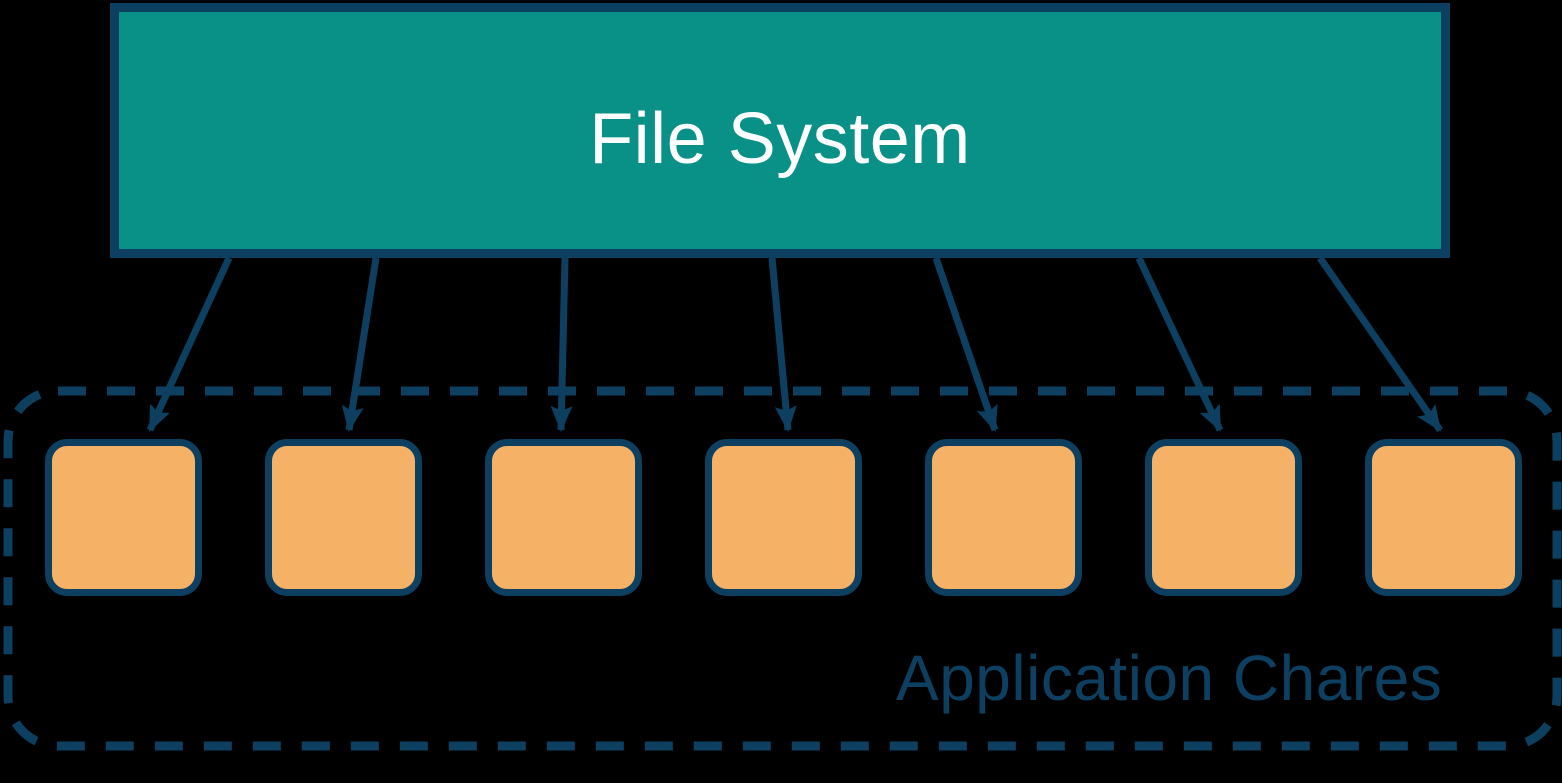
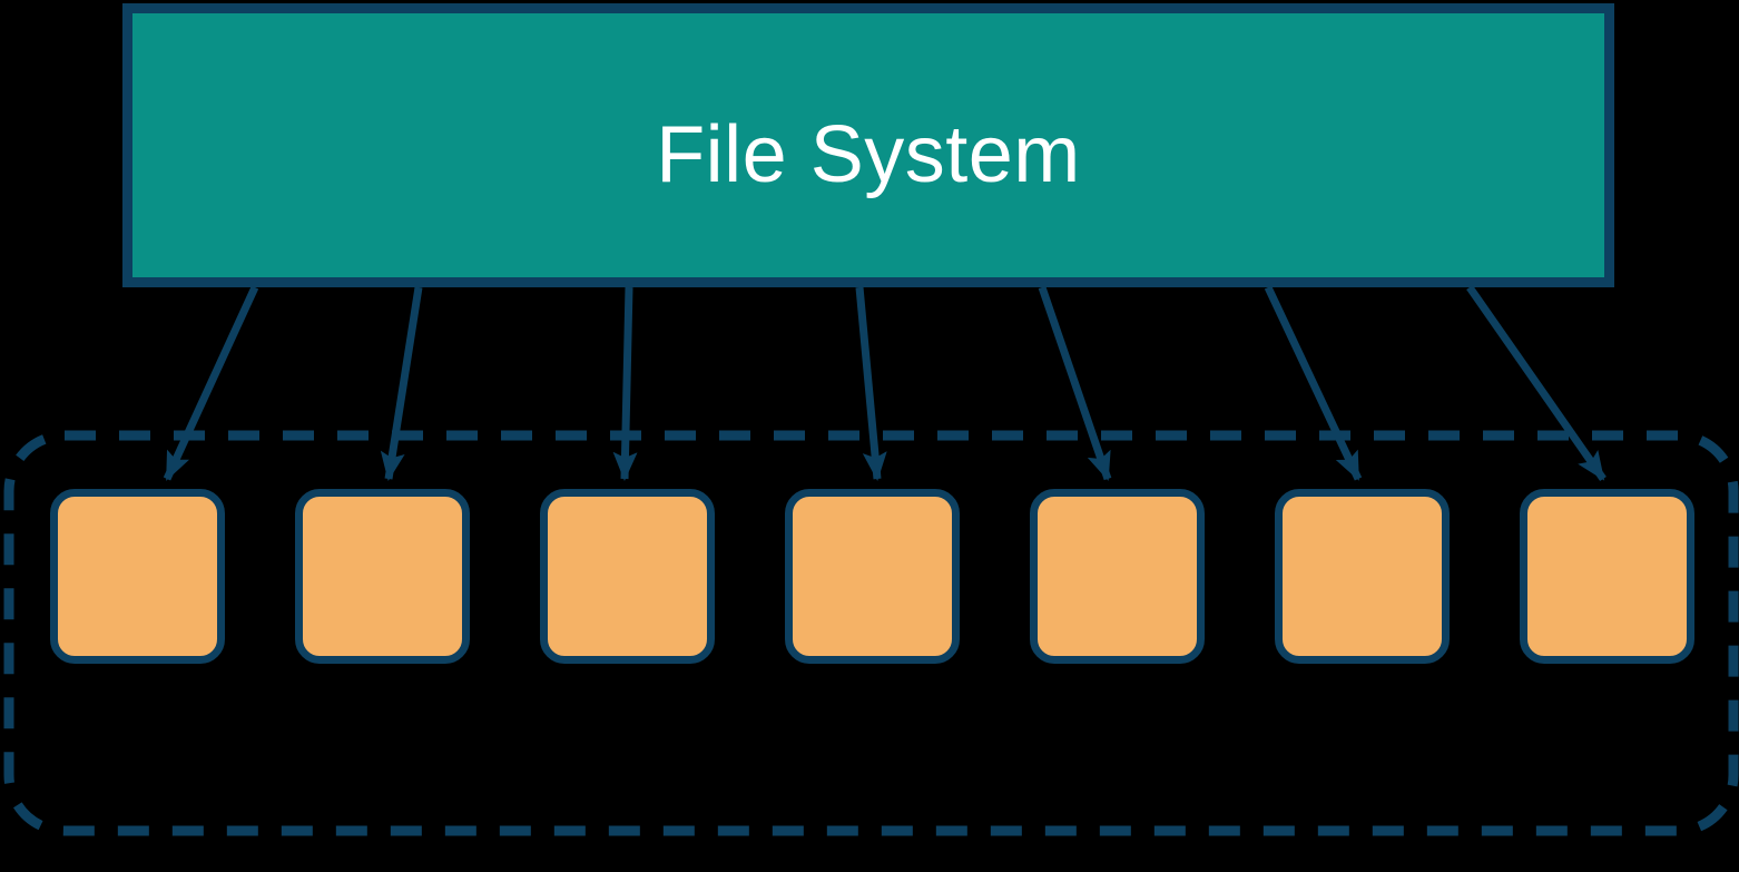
  File System
- Application Chares
